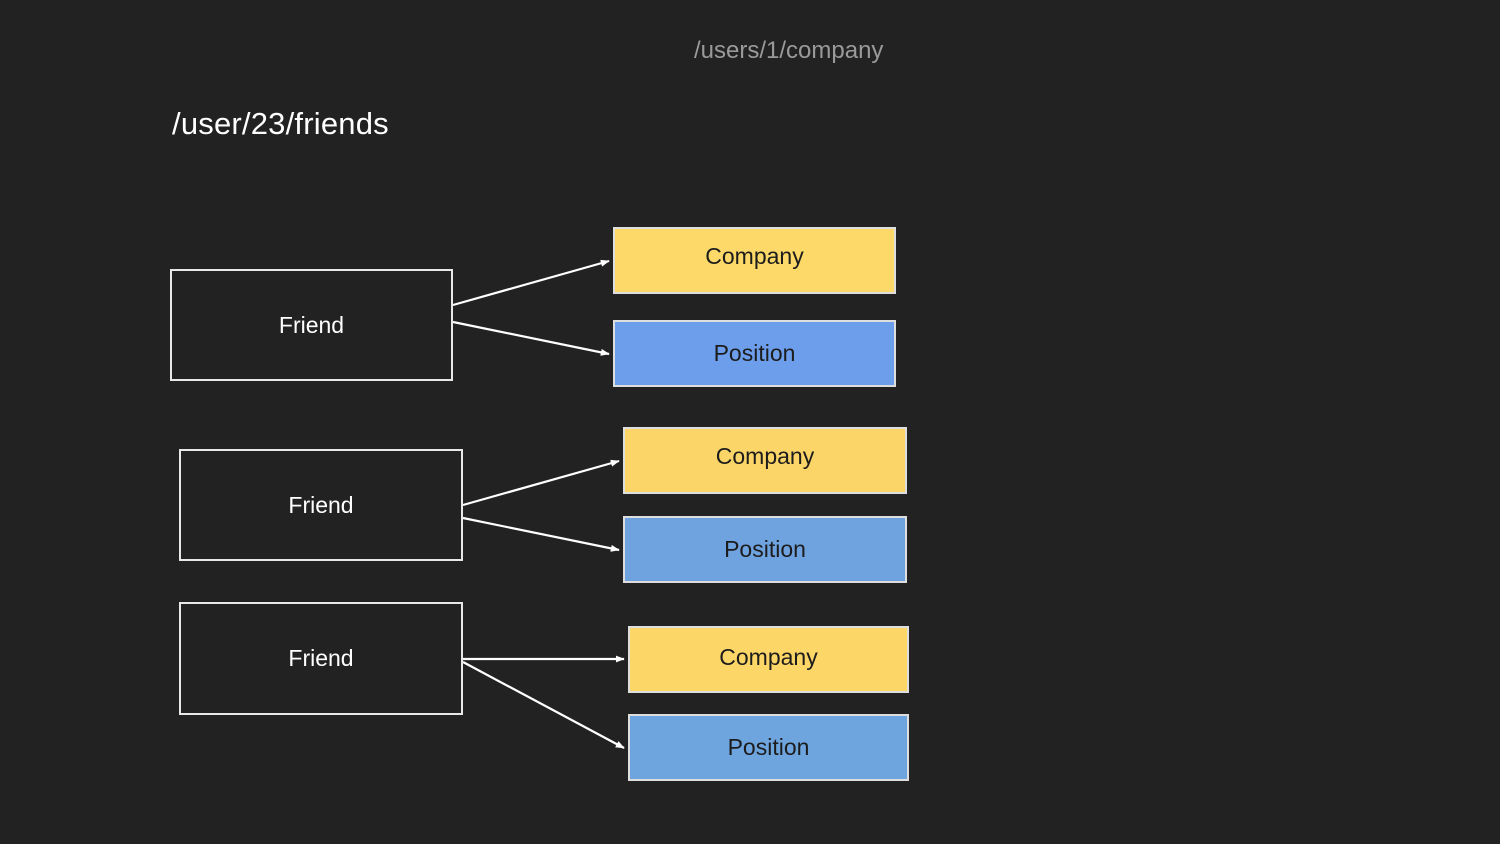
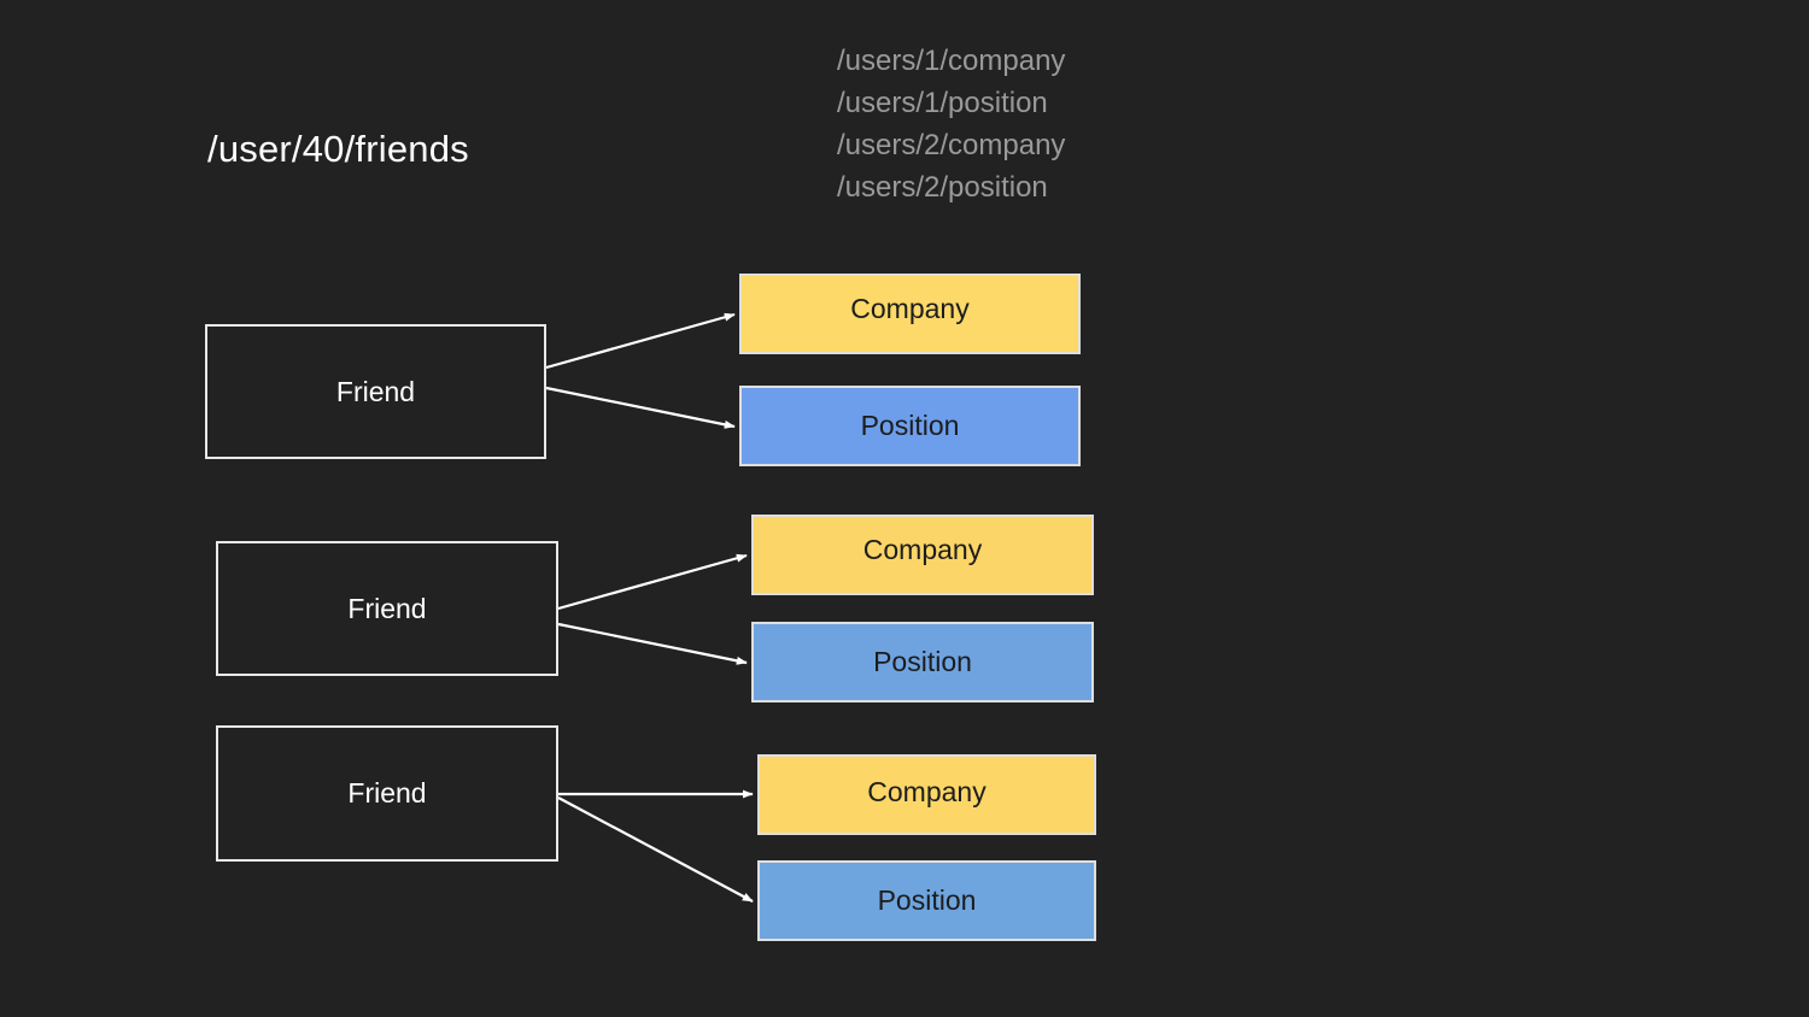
- /user/23/friends
+ /user/40/friends
  /users/1/company
+ /users/1/position
+ /users/2/company
+ /users/2/position
  Friend
  Company
  Position
  Friend
  Company
  Position
  Friend
  Company
  Position
